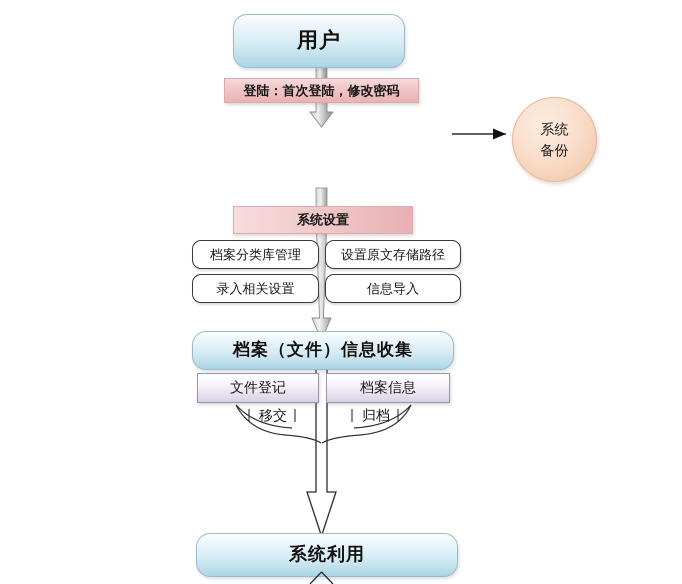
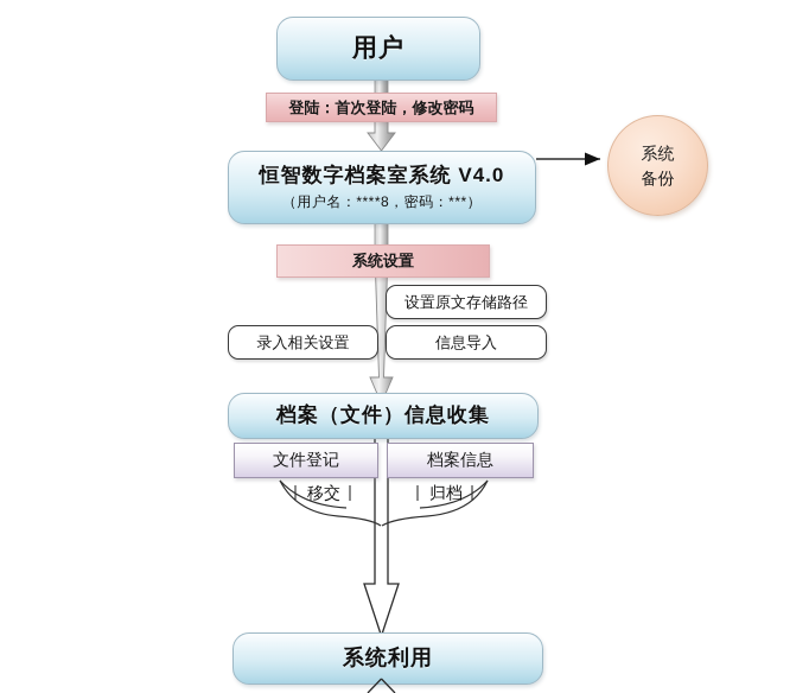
  用户
  登陆：首次登陆，修改密码
+ 恒智数字档案室系统 V4.0
+ （用户名：****8，密码：***）
  系统
  备份
  系统设置
- 档案分类库管理
  设置原文存储路径
  录入相关设置
  信息导入
  档案（文件）信息收集
  文件登记
  档案信息
  系统利用
  移交
  归档
